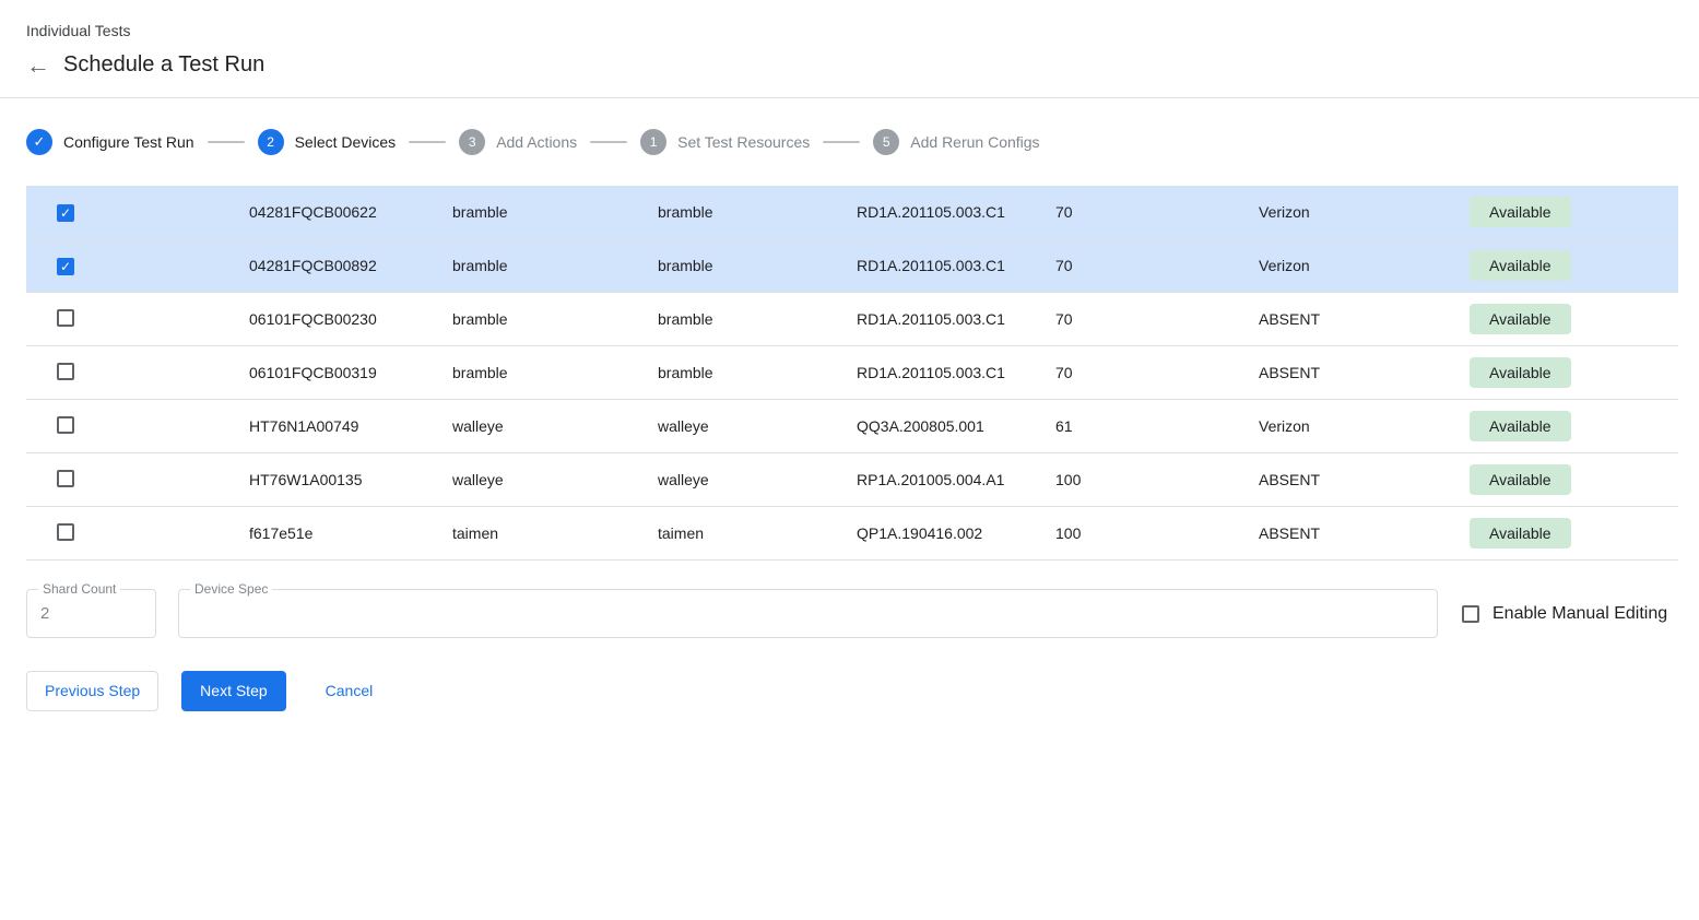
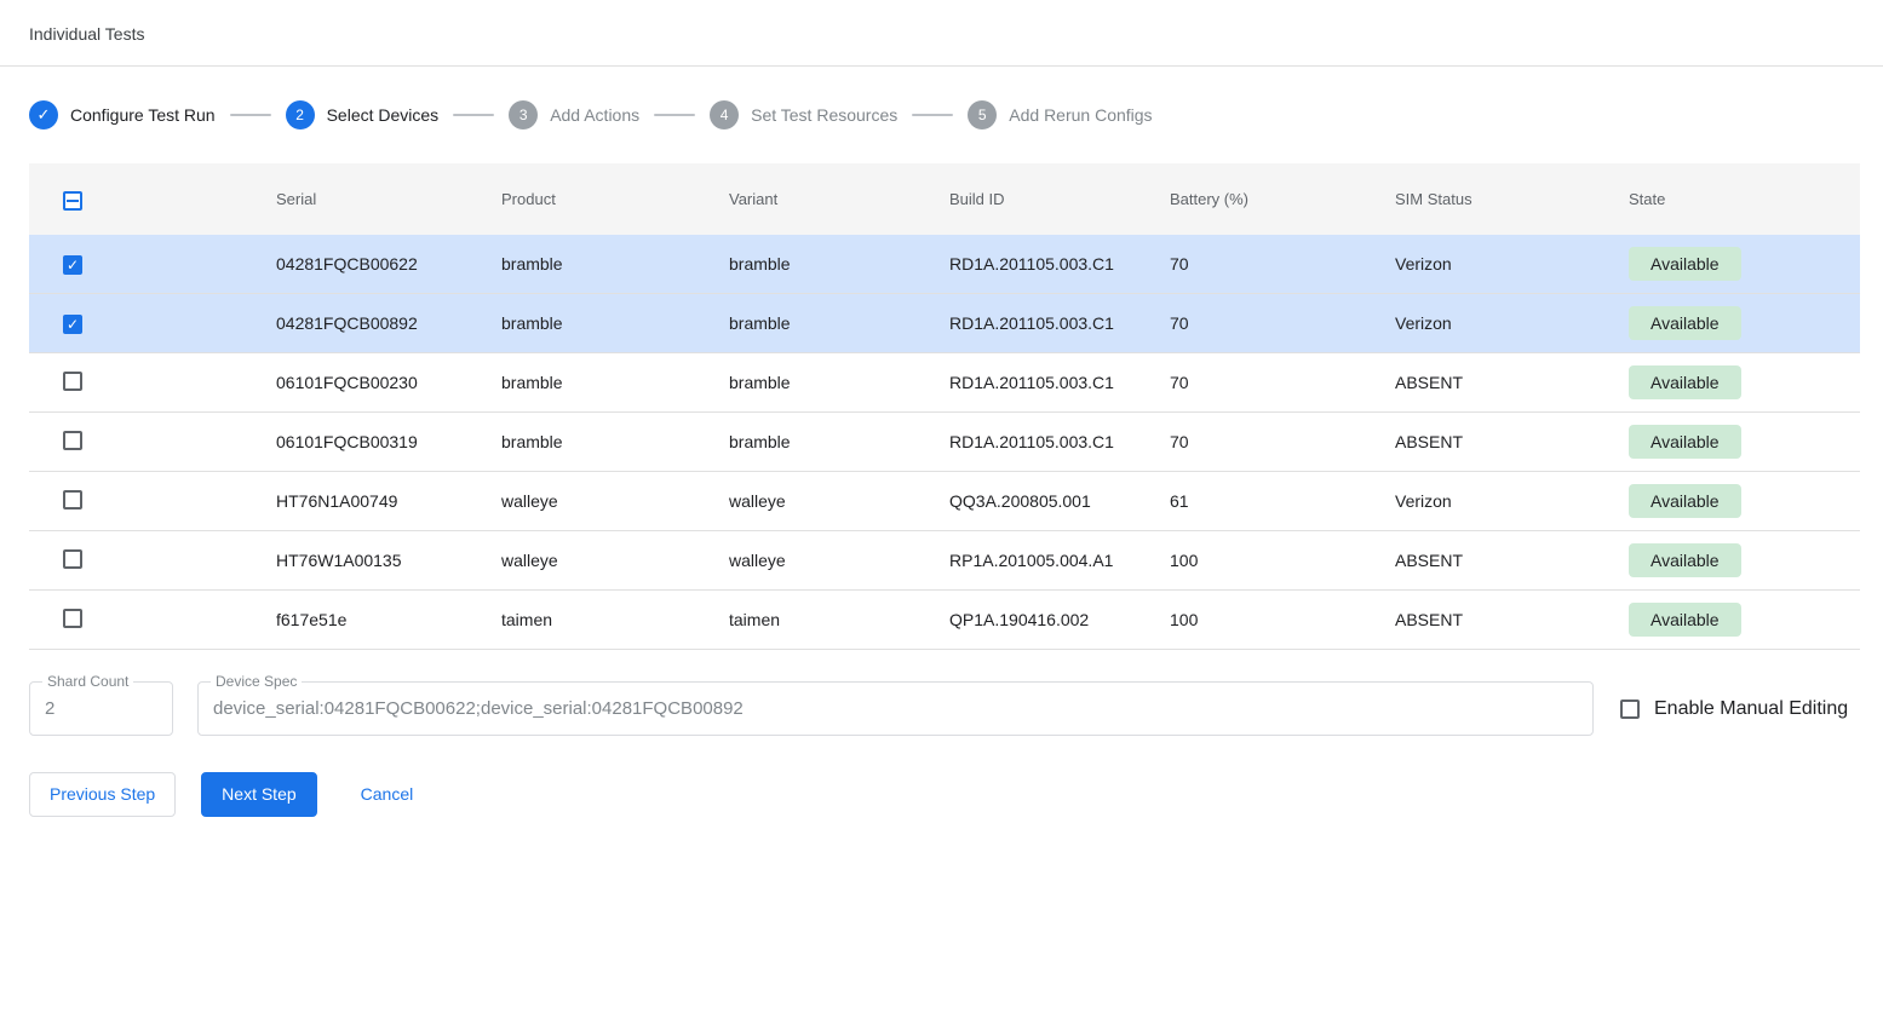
  Individual Tests
- ←
- Schedule a Test Run
  Configure Test Run
  2
  Select Devices
  3
  Add Actions
- 1
+ 4
  Set Test Resources
  5
  Add Rerun Configs
+ Serial
+ Product
+ Variant
+ Build ID
+ Battery (%)
+ SIM Status
+ State
  04281FQCB00622
  bramble
  bramble
  RD1A.201105.003.C1
  70
  Verizon
  Available
  04281FQCB00892
  bramble
  bramble
  RD1A.201105.003.C1
  70
  Verizon
  Available
  06101FQCB00230
  bramble
  bramble
  RD1A.201105.003.C1
  70
  ABSENT
  Available
  06101FQCB00319
  bramble
  bramble
  RD1A.201105.003.C1
  70
  ABSENT
  Available
  HT76N1A00749
  walleye
  walleye
  QQ3A.200805.001
  61
  Verizon
  Available
  HT76W1A00135
  walleye
  walleye
  RP1A.201005.004.A1
  100
  ABSENT
  Available
  f617e51e
  taimen
  taimen
  QP1A.190416.002
  100
  ABSENT
  Available
  Shard Count
  2
  Device Spec
+ device_serial:04281FQCB00622;device_serial:04281FQCB00892
  Enable Manual Editing
  Previous Step
  Next Step
  Cancel
